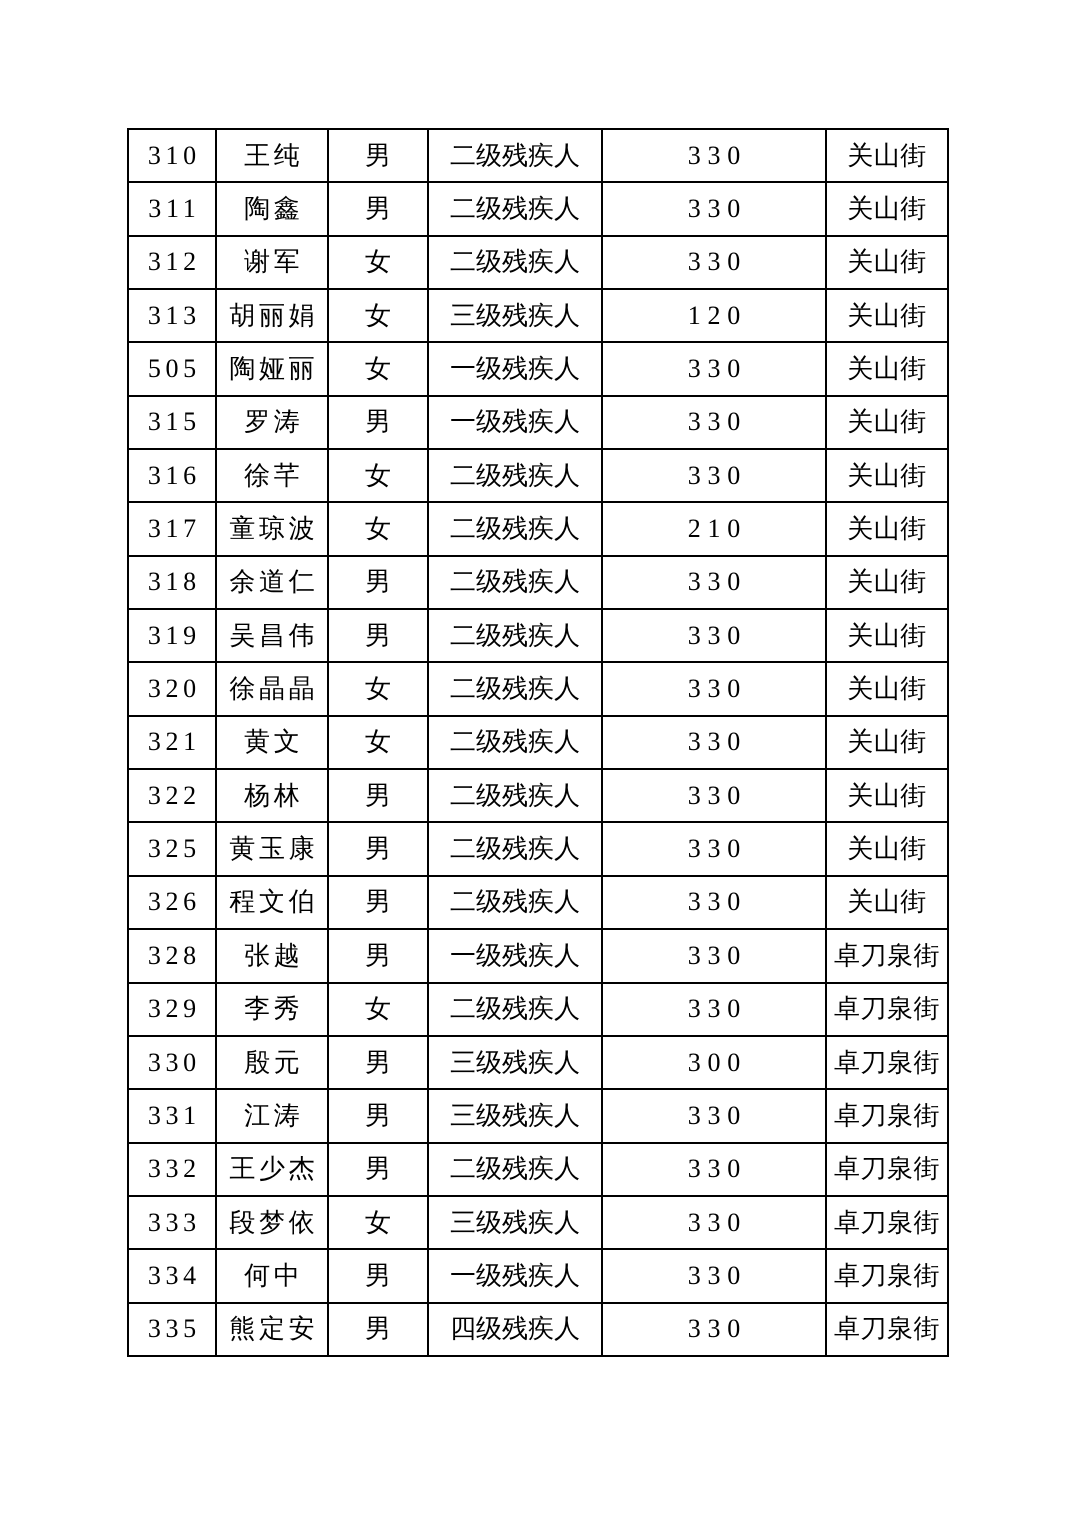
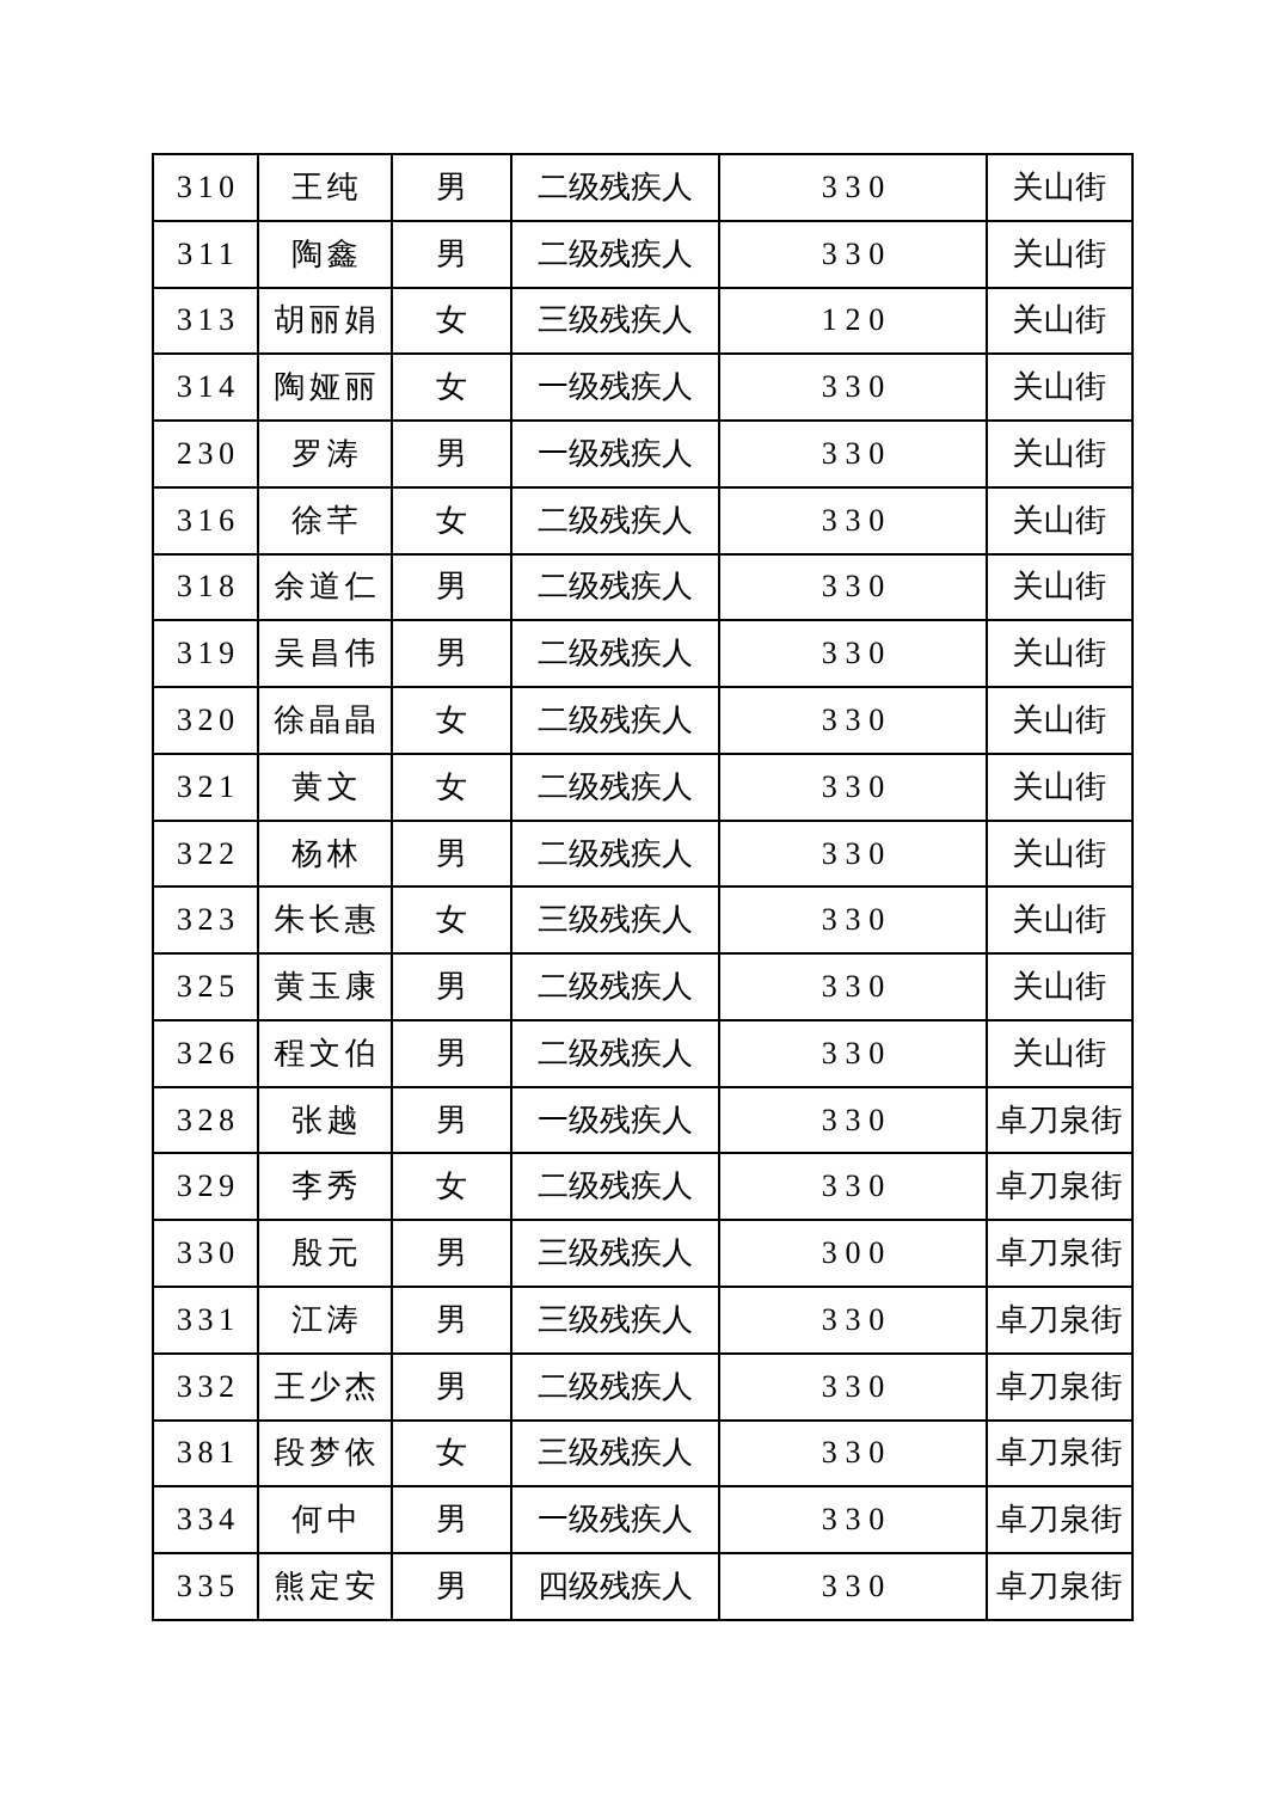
  310	王纯	男	二级残疾人	330	关山街
  311	陶鑫	男	二级残疾人	330	关山街
- 312	谢军	女	二级残疾人	330	关山街
  313	胡丽娟	女	三级残疾人	120	关山街
- 505	陶娅丽	女	一级残疾人	330	关山街
+ 314	陶娅丽	女	一级残疾人	330	关山街
- 315	罗涛	男	一级残疾人	330	关山街
+ 230	罗涛	男	一级残疾人	330	关山街
  316	徐芊	女	二级残疾人	330	关山街
- 317	童琼波	女	二级残疾人	210	关山街
  318	余道仁	男	二级残疾人	330	关山街
  319	吴昌伟	男	二级残疾人	330	关山街
  320	徐晶晶	女	二级残疾人	330	关山街
  321	黄文	女	二级残疾人	330	关山街
  322	杨林	男	二级残疾人	330	关山街
+ 323	朱长惠	女	三级残疾人	330	关山街
  325	黄玉康	男	二级残疾人	330	关山街
  326	程文伯	男	二级残疾人	330	关山街
  328	张越	男	一级残疾人	330	卓刀泉街
  329	李秀	女	二级残疾人	330	卓刀泉街
  330	殷元	男	三级残疾人	300	卓刀泉街
  331	江涛	男	三级残疾人	330	卓刀泉街
  332	王少杰	男	二级残疾人	330	卓刀泉街
- 333	段梦依	女	三级残疾人	330	卓刀泉街
+ 381	段梦依	女	三级残疾人	330	卓刀泉街
  334	何中	男	一级残疾人	330	卓刀泉街
  335	熊定安	男	四级残疾人	330	卓刀泉街
